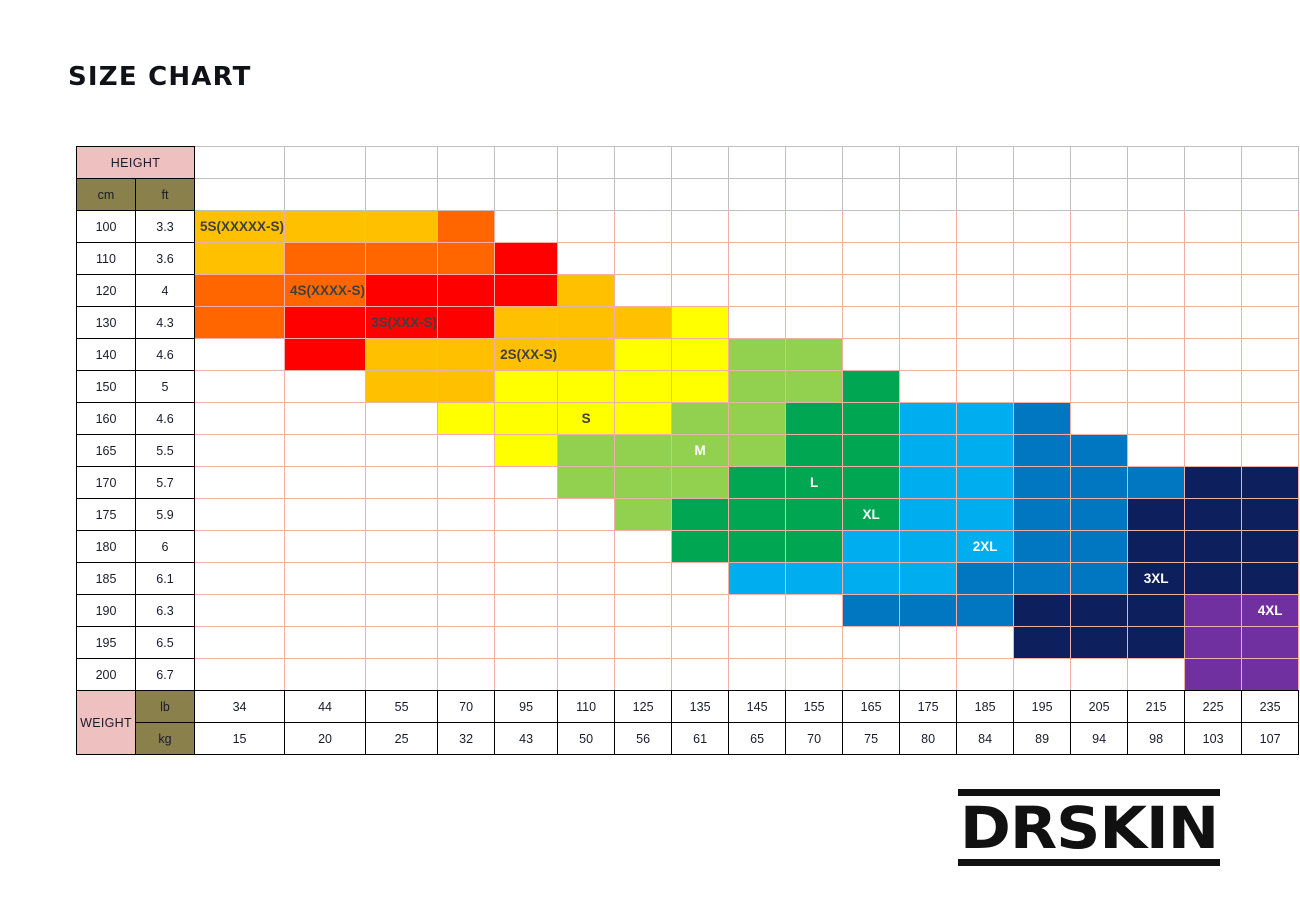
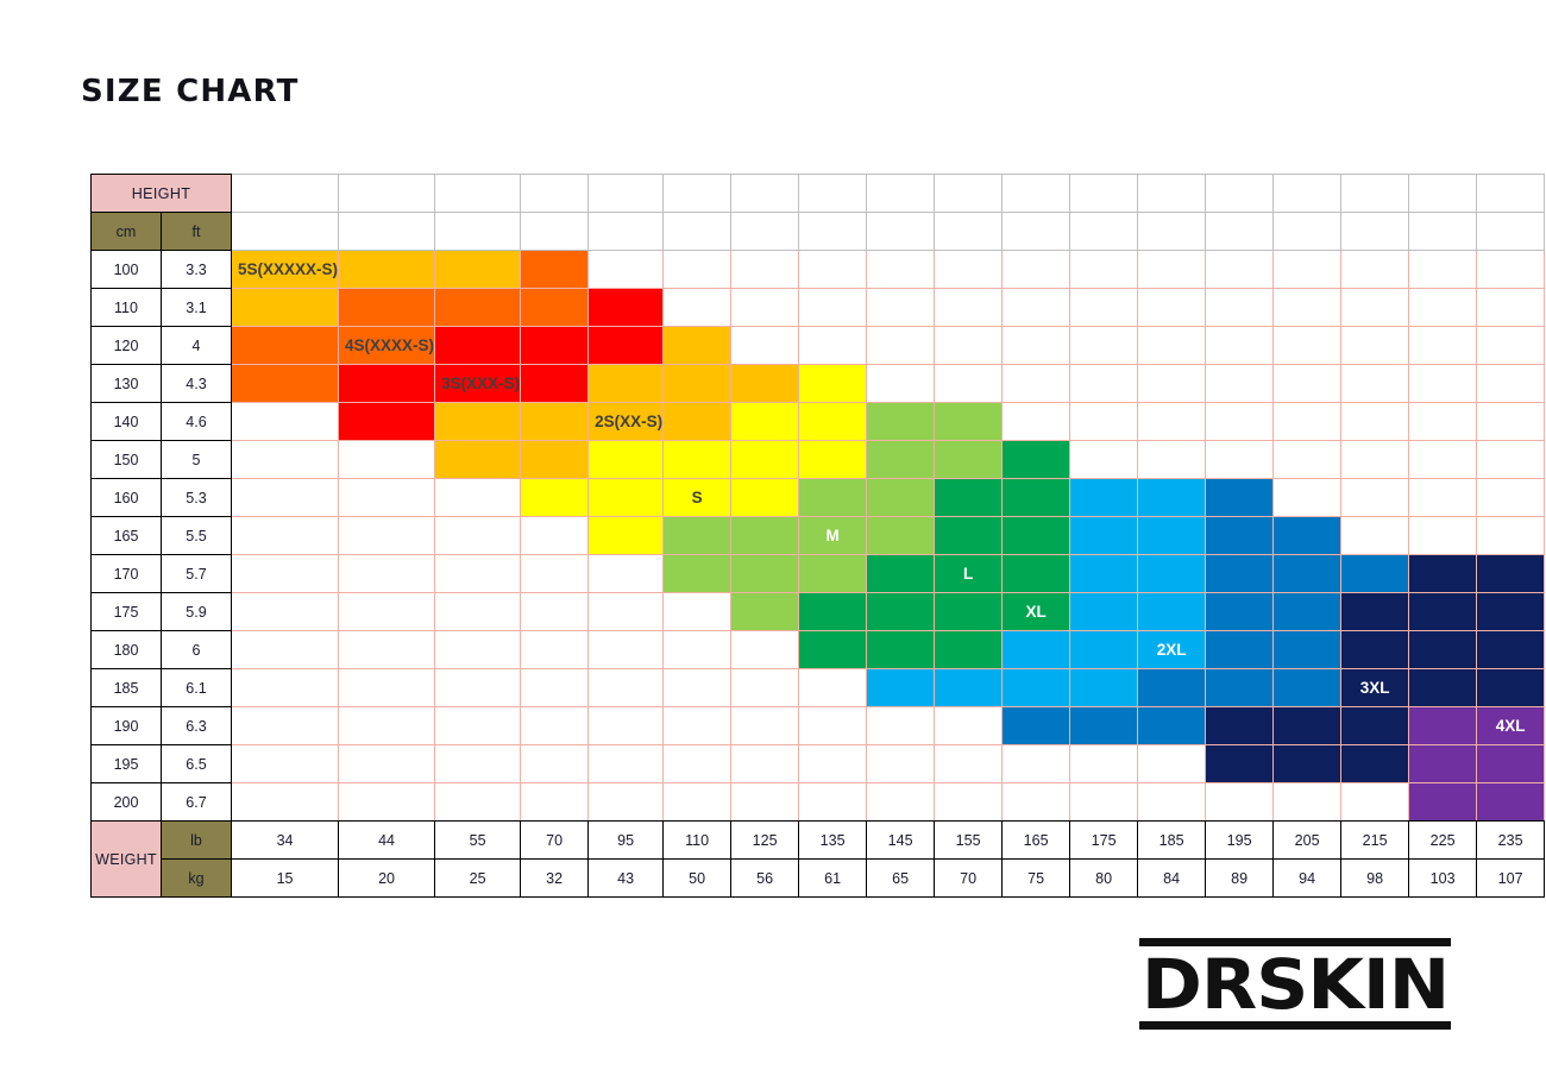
  SIZE CHART
  HEIGHT
  cm	ft
  100	3.3	5S(XXXXX-S)
- 110	3.6
+ 110	3.1
  120	4		4S(XXXX-S)
  130	4.3			3S(XXX-S)
  140	4.6					2S(XX-S)
  150	5
- 160	4.6						S
+ 160	5.3						S
  165	5.5								M
  170	5.7										L
  175	5.9											XL
  180	6													2XL
  185	6.1																3XL
  190	6.3																		4XL
  195	6.5
  200	6.7
  WEIGHT	lb	34	44	55	70	95	110	125	135	145	155	165	175	185	195	205	215	225	235
  kg	15	20	25	32	43	50	56	61	65	70	75	80	84	89	94	98	103	107
  DRSKIN
